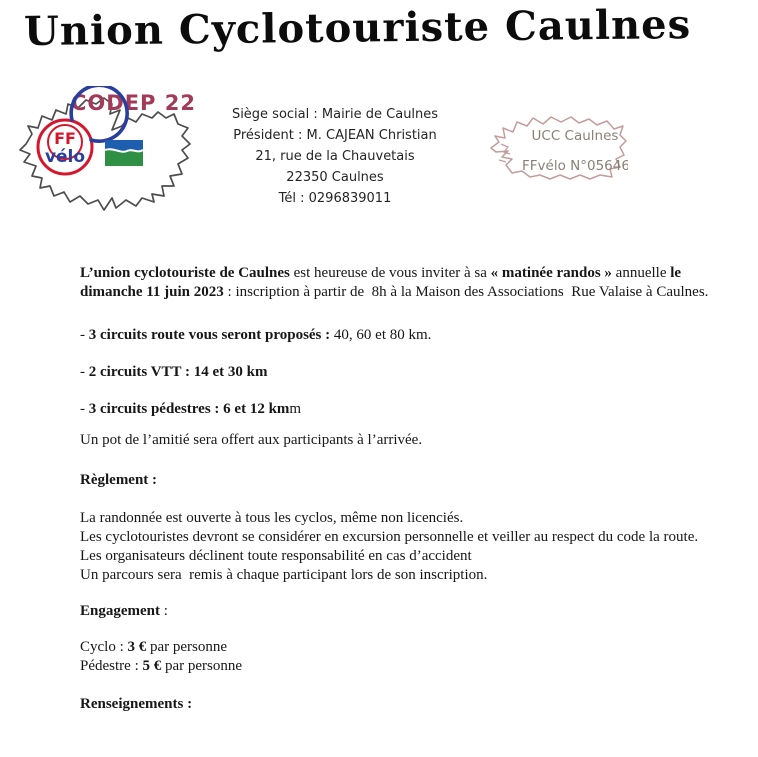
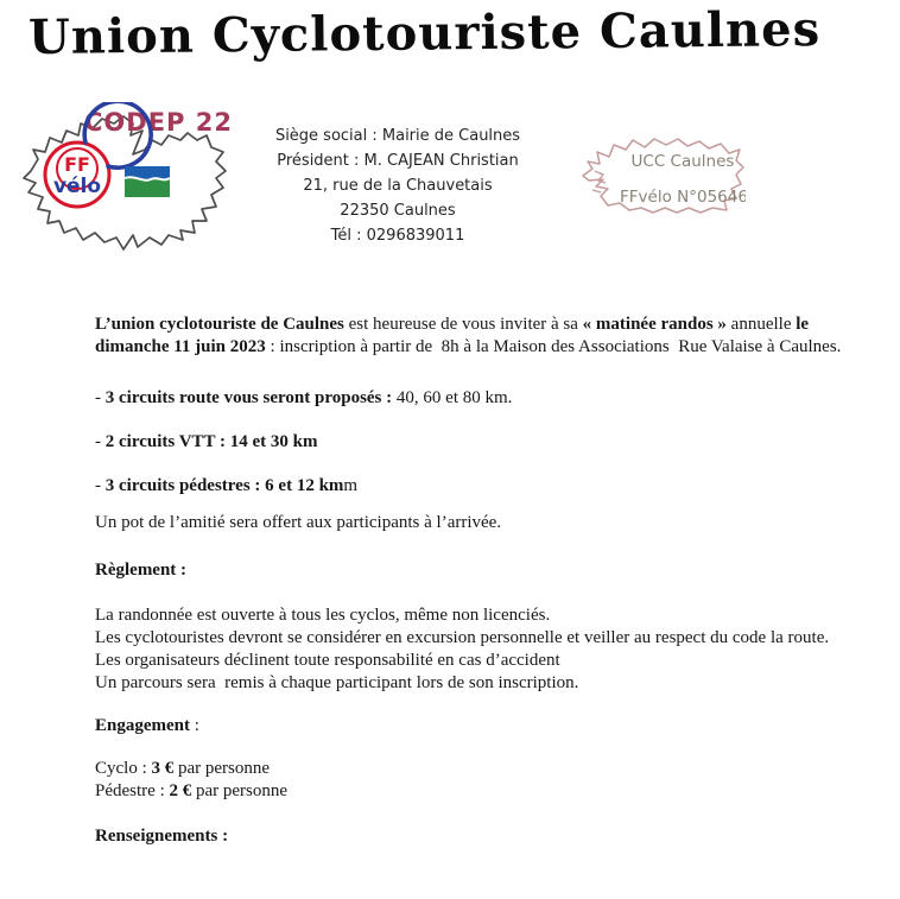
  Union Cyclotouriste Caulnes
  CODEP 22
  FF
  vélo
  Siège social : Mairie de Caulnes
  Président : M. CAJEAN Christian
  21, rue de la Chauvetais
  22350 Caulnes
  Tél : 0296839011
  UCC Caulnes
  FFvélo N°05646
  L’union cyclotouriste de Caulnes est heureuse de vous inviter à sa « matinée randos » annuelle le
  dimanche 11 juin 2023 : inscription à partir de 8h à la Maison des Associations Rue Valaise à Caulnes.
  - 3 circuits route vous seront proposés : 40, 60 et 80 km.
  - 2 circuits VTT : 14 et 30 km
  - 3 circuits pédestres : 6 et 12 kmm
  Un pot de l’amitié sera offert aux participants à l’arrivée.
  Règlement :
  La randonnée est ouverte à tous les cyclos, même non licenciés.
  Les cyclotouristes devront se considérer en excursion personnelle et veiller au respect du code la route.
  Les organisateurs déclinent toute responsabilité en cas d’accident
  Un parcours sera remis à chaque participant lors de son inscription.
  Engagement :
  Cyclo : 3 € par personne
- Pédestre : 5 € par personne
+ Pédestre : 2 € par personne
  Renseignements :
